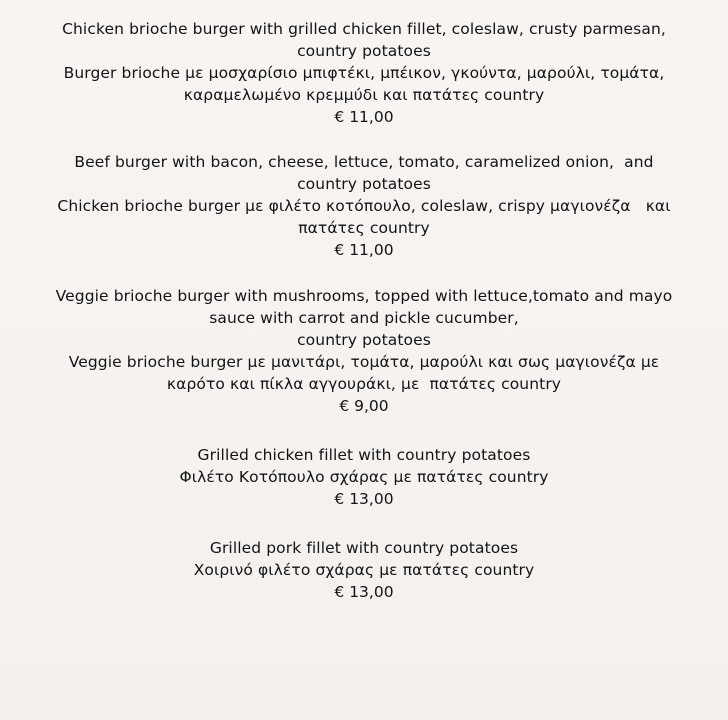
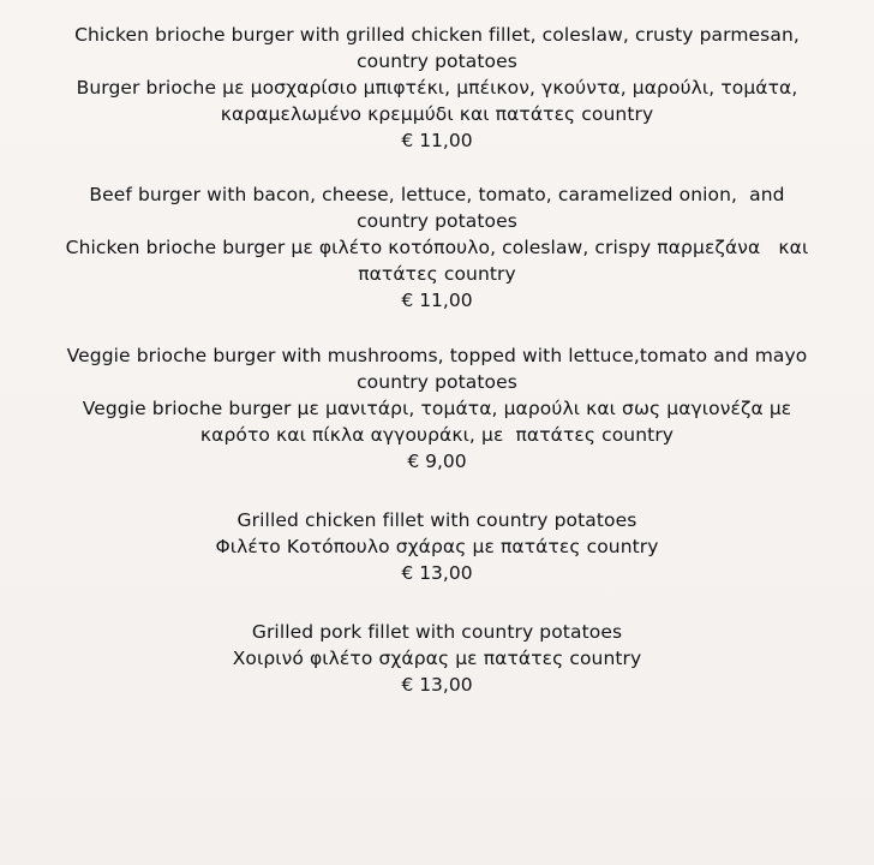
  Chicken brioche burger with grilled chicken fillet, coleslaw, crusty parmesan,
  country potatoes
  Burger brioche με μοσχαρίσιο μπιφτέκι, μπέικον, γκούντα, μαρούλι, τομάτα,
  καραμελωμένο κρεμμύδι και πατάτες country
  € 11,00
  Beef burger with bacon, cheese, lettuce, tomato, caramelized onion, and
  country potatoes
- Chicken brioche burger με φιλέτο κοτόπουλο, coleslaw, crispy μαγιονέζα και
+ Chicken brioche burger με φιλέτο κοτόπουλο, coleslaw, crispy παρμεζάνα και
  πατάτες country
  € 11,00
  Veggie brioche burger with mushrooms, topped with lettuce,tomato and mayo
- sauce with carrot and pickle cucumber,
  country potatoes
  Veggie brioche burger με μανιτάρι, τομάτα, μαρούλι και σως μαγιονέζα με
  καρότο και πίκλα αγγουράκι, με πατάτες country
  € 9,00
  Grilled chicken fillet with country potatoes
  Φιλέτο Κοτόπουλο σχάρας με πατάτες country
  € 13,00
  Grilled pork fillet with country potatoes
  Χοιρινό φιλέτο σχάρας με πατάτες country
  € 13,00
